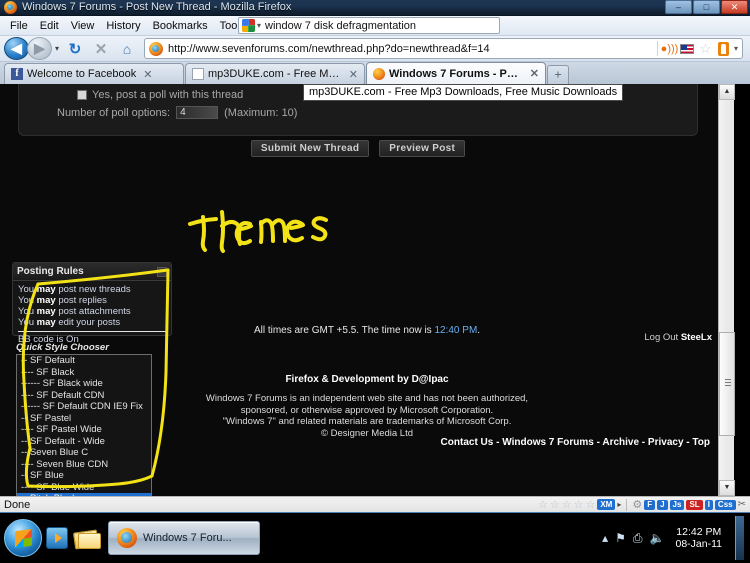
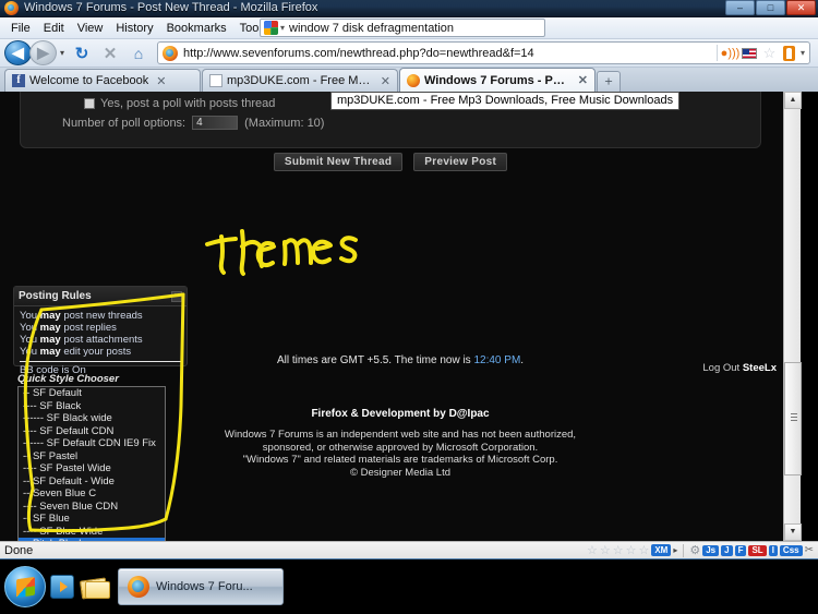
  Windows 7 Forums - Post New Thread - Mozilla Firefox
  –
  □
  ✕
  File
  Edit
  View
  History
  Bookmarks
  ▾
  window 7 disk defragmentation
  ◀
  ▶
  ▾
  ↻
  ✕
  ⌂
  http://www.sevenforums.com/newthread.php?do=newthread&f=14
  ●)))
  ☆
  ▾
  f
  Welcome to Facebook
  ✕
  ✕
  Windows 7 Forums - Post
  ✕
  ＋
- Yes, post a poll with this thread
+ Yes, post a poll with posts thread
  Number of poll options:
  4
  (Maximum: 10)
  Submit New Thread
  Preview Post
  Posting Rules
  You may post new threads
  Yo may post replies
  You may post attachments
  Yu may edit your posts
  BB code is On
  Quick Style Chooser
  - SF Default
  --- SF Black
  ----- SF Black wide
  --- SF Default CDN
  ----- SF Default CDN IE9 Fix
  - SF Pastel
  --- SF Pastel Wide
  -- SF Default - Wide
  -- Seven Blue C
  --- Seven Blue CDN
  - SF Blue
  All times are GMT +5.5. The time now is 12:40 PM.
  Log Out SteeLx
  Firefox & Development by D@Ipac
  Windows 7 Forums is an independent web site and has not been authorized,
  sponsored, or otherwise approved by Microsoft Corporation.
  "Windows 7" and related materials are trademarks of Microsoft Corp.
  © Designer Media Ltd
- Contact Us - Windows 7 Forums - Archive - Privacy - Top
  mp3DUKE.com - Free Mp3 Downloads, Free Music Downloads
  Done
  ☆
  ☆
  ☆
  ☆
  ☆
  XM
  ▸
  ⚙
- F
+ Js
  J
- Js
+ F
  SL
  I
  Css
  ✂
  Windows 7 Foru...
- ▴
- ⚑
- ⎙
- 🔈
- 12:42 PM
- 08-Jan-11
